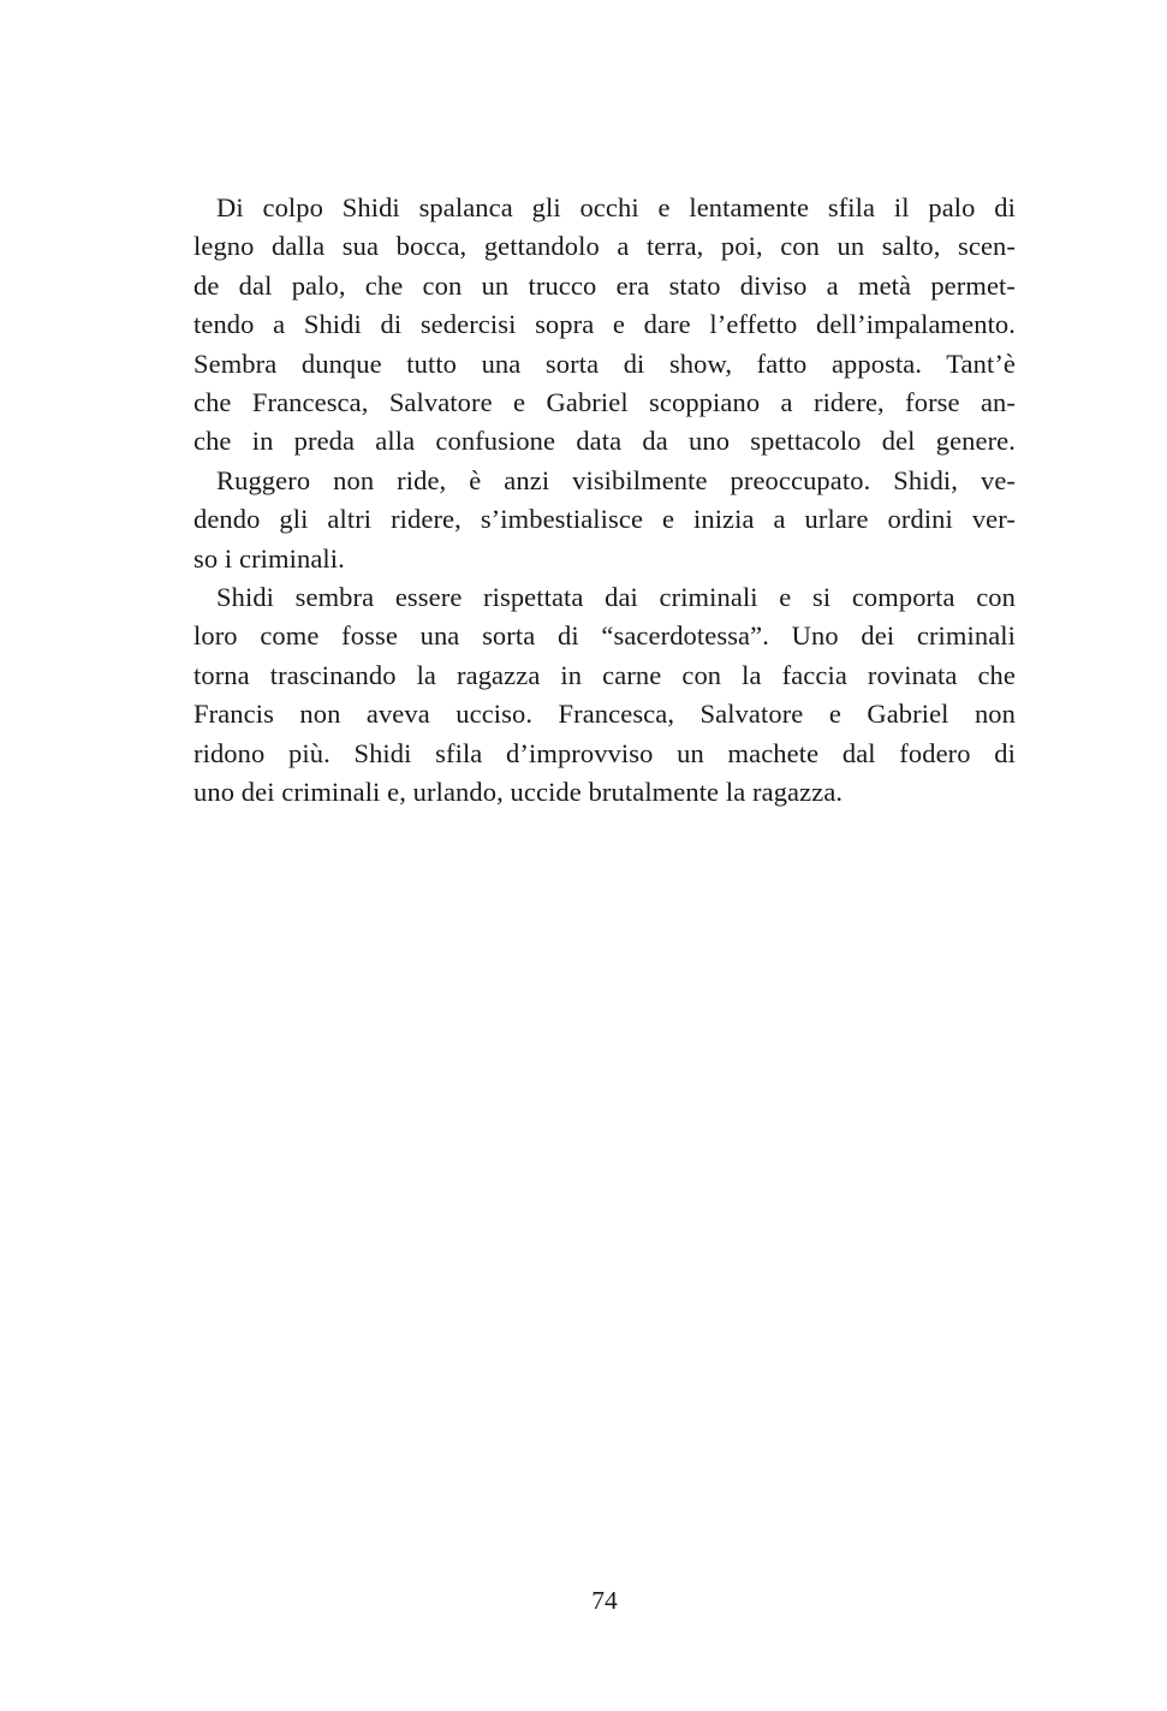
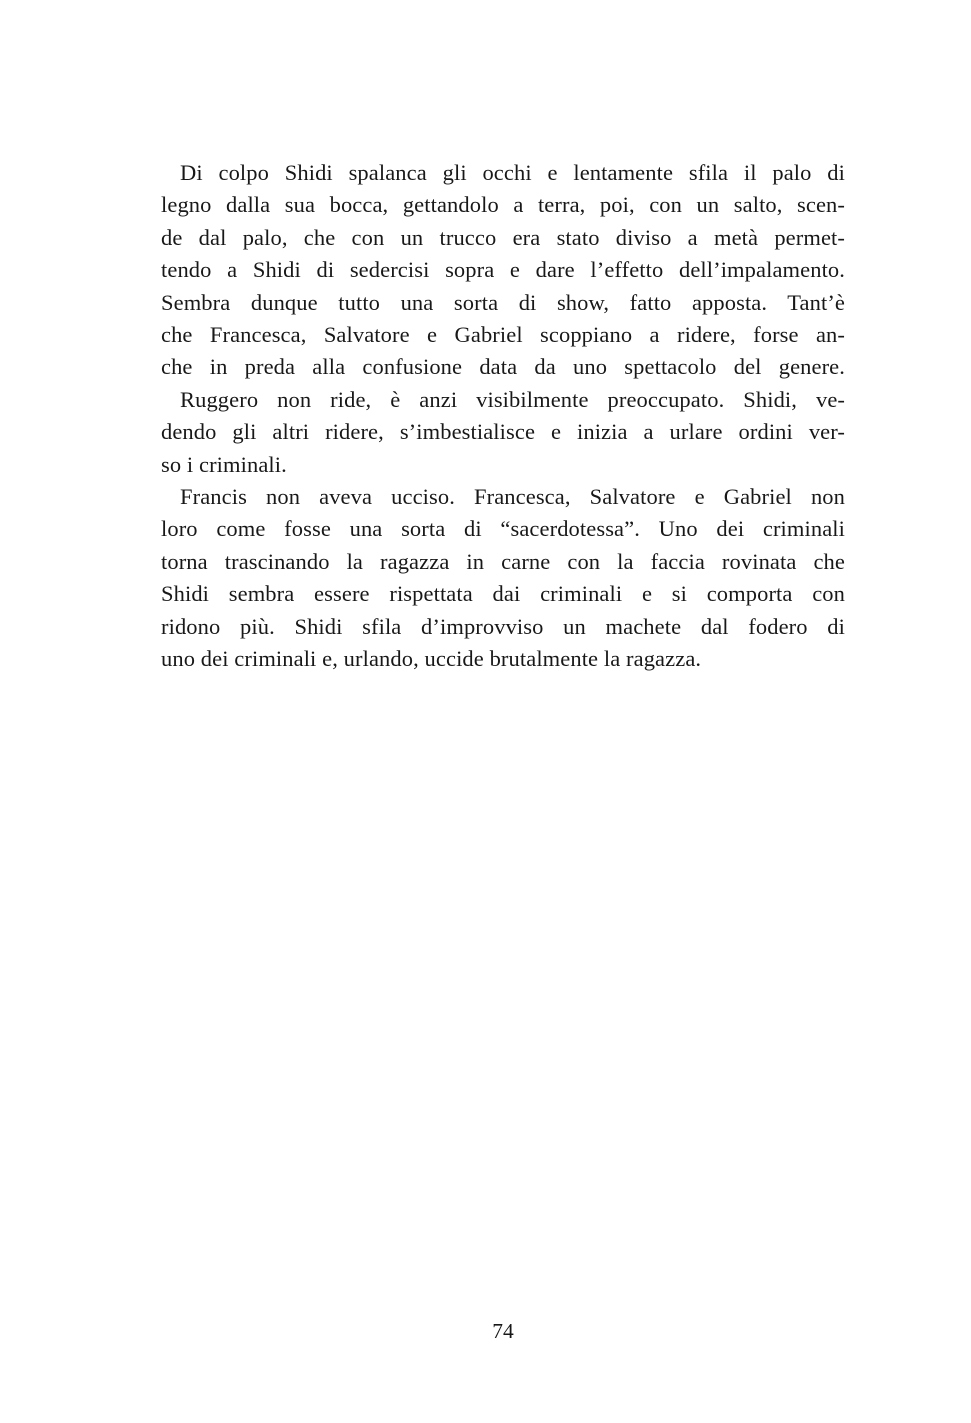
  Di colpo Shidi spalanca gli occhi e lentamente sfila il palo di
  legno dalla sua bocca, gettandolo a terra, poi, con un salto, scen-
  de dal palo, che con un trucco era stato diviso a metà permet-
  tendo a Shidi di sedercisi sopra e dare l’effetto dell’impalamento.
  Sembra dunque tutto una sorta di show, fatto apposta. Tant’è
  che Francesca, Salvatore e Gabriel scoppiano a ridere, forse an-
  che in preda alla confusione data da uno spettacolo del genere.
  Ruggero non ride, è anzi visibilmente preoccupato. Shidi, ve-
  dendo gli altri ridere, s’imbestialisce e inizia a urlare ordini ver-
  so i criminali.
- Shidi sembra essere rispettata dai criminali e si comporta con
+ Francis non aveva ucciso. Francesca, Salvatore e Gabriel non
  loro come fosse una sorta di “sacerdotessa”. Uno dei criminali
  torna trascinando la ragazza in carne con la faccia rovinata che
- Francis non aveva ucciso. Francesca, Salvatore e Gabriel non
+ Shidi sembra essere rispettata dai criminali e si comporta con
  ridono più. Shidi sfila d’improvviso un machete dal fodero di
  uno dei criminali e, urlando, uccide brutalmente la ragazza.
  74
